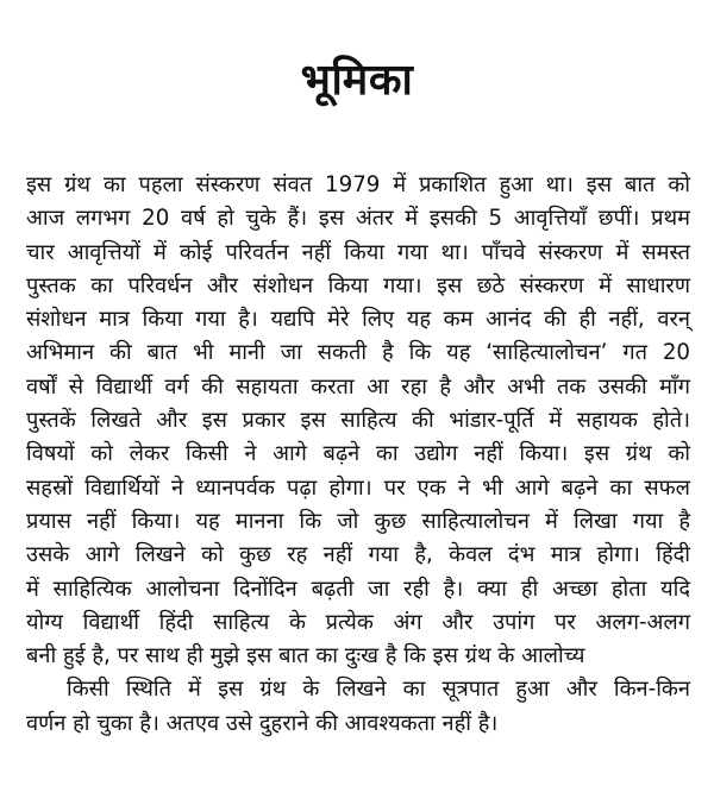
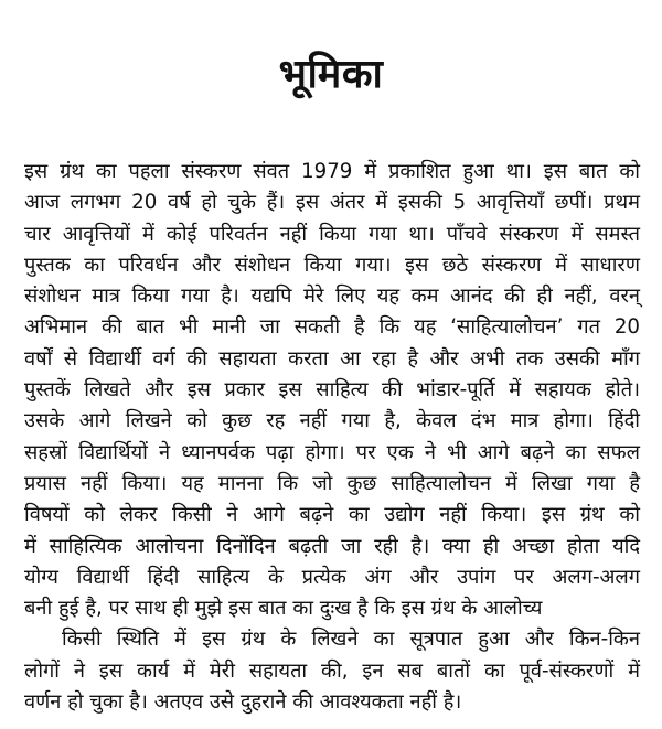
  भूमिका
  इस ग्रंथ का पहला संस्करण संवत 1979 में प्रकाशित हुआ था। इस बात को
  आज लगभग 20 वर्ष हो चुके हैं। इस अंतर में इसकी 5 आवृत्तियाँ छपीं। प्रथम
  चार आवृत्तियों में कोई परिवर्तन नहीं किया गया था। पाँचवे संस्करण में समस्त
  पुस्तक का परिवर्धन और संशोधन किया गया। इस छठे संस्करण में साधारण
  संशोधन मात्र किया गया है। यद्यपि मेरे लिए यह कम आनंद की ही नहीं, वरन्
  अभिमान की बात भी मानी जा सकती है कि यह ‘साहित्यालोचन’ गत 20
  वर्षों से विद्यार्थी वर्ग की सहायता करता आ रहा है और अभी तक उसकी माँग
  पुस्तकें लिखते और इस प्रकार इस साहित्य की भांडार-पूर्ति में सहायक होते।
- विषयों को लेकर किसी ने आगे बढ़ने का उद्योग नहीं किया। इस ग्रंथ को
+ उसके आगे लिखने को कुछ रह नहीं गया है, केवल दंभ मात्र होगा। हिंदी
  सहस्रों विद्यार्थियों ने ध्यानपर्वक पढ़ा होगा। पर एक ने भी आगे बढ़ने का सफल
  प्रयास नहीं किया। यह मानना कि जो कुछ साहित्यालोचन में लिखा गया है
- उसके आगे लिखने को कुछ रह नहीं गया है, केवल दंभ मात्र होगा। हिंदी
+ विषयों को लेकर किसी ने आगे बढ़ने का उद्योग नहीं किया। इस ग्रंथ को
  में साहित्यिक आलोचना दिनोंदिन बढ़ती जा रही है। क्या ही अच्छा होता यदि
  योग्य विद्यार्थी हिंदी साहित्य के प्रत्येक अंग और उपांग पर अलग-अलग
  बनी हुई है, पर साथ ही मुझे इस बात का दुःख है कि इस ग्रंथ के आलोच्य
  किसी स्थिति में इस ग्रंथ के लिखने का सूत्रपात हुआ और किन-किन
+ लोगों ने इस कार्य में मेरी सहायता की, इन सब बातों का पूर्व-संस्करणों में
  वर्णन हो चुका है। अतएव उसे दुहराने की आवश्यकता नहीं है।
